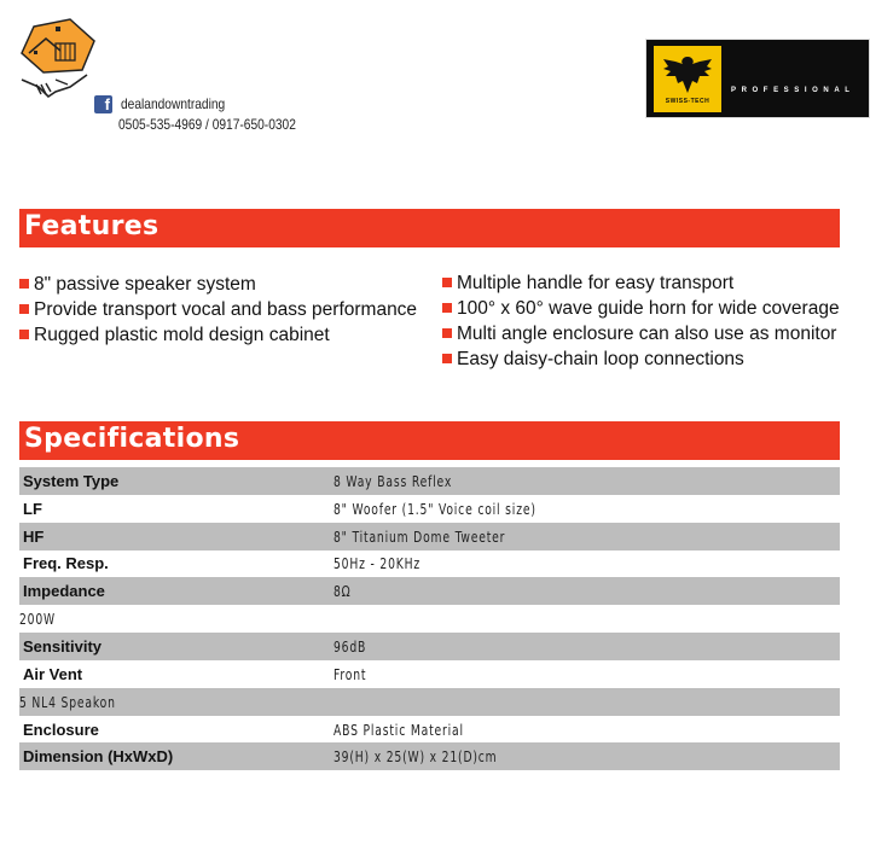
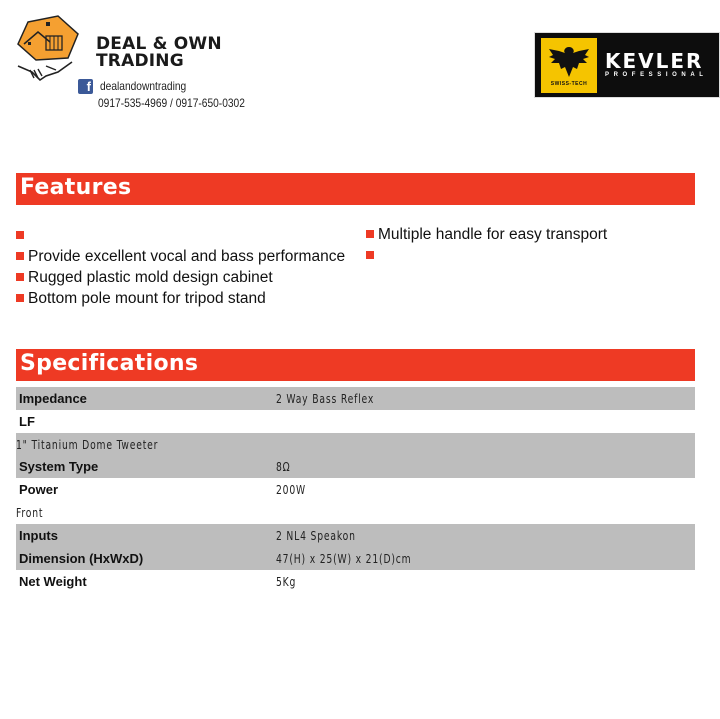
+ DEAL & OWN
+ TRADING
  f
  dealandowntrading
- 0505-535-4969 / 0917-650-0302
+ 0917-535-4969 / 0917-650-0302
+ KEVLER
  Features
- 8" passive speaker system
- Provide transport vocal and bass performance
+ Provide excellent vocal and bass performance
  Rugged plastic mold design cabinet
+ Bottom pole mount for tripod stand
  Multiple handle for easy transport
- 100° x 60° wave guide horn for wide coverage
- Multi angle enclosure can also use as monitor
- Easy daisy-chain loop connections
  Specifications
- System Type
+ Impedance
- 8 Way Bass Reflex
+ 2 Way Bass Reflex
  LF
- 8" Woofer (1.5" Voice coil size)
- HF
- 8" Titanium Dome Tweeter
+ 1" Titanium Dome Tweeter
- Freq. Resp.
- 50Hz - 20KHz
- Impedance
+ System Type
  8Ω
+ Power
  200W
- Sensitivity
- 96dB
- Air Vent
  Front
+ Inputs
- 5 NL4 Speakon
+ 2 NL4 Speakon
- Enclosure
- ABS Plastic Material
  Dimension (HxWxD)
- 39(H) x 25(W) x 21(D)cm
+ 47(H) x 25(W) x 21(D)cm
+ Net Weight
+ 5Kg
